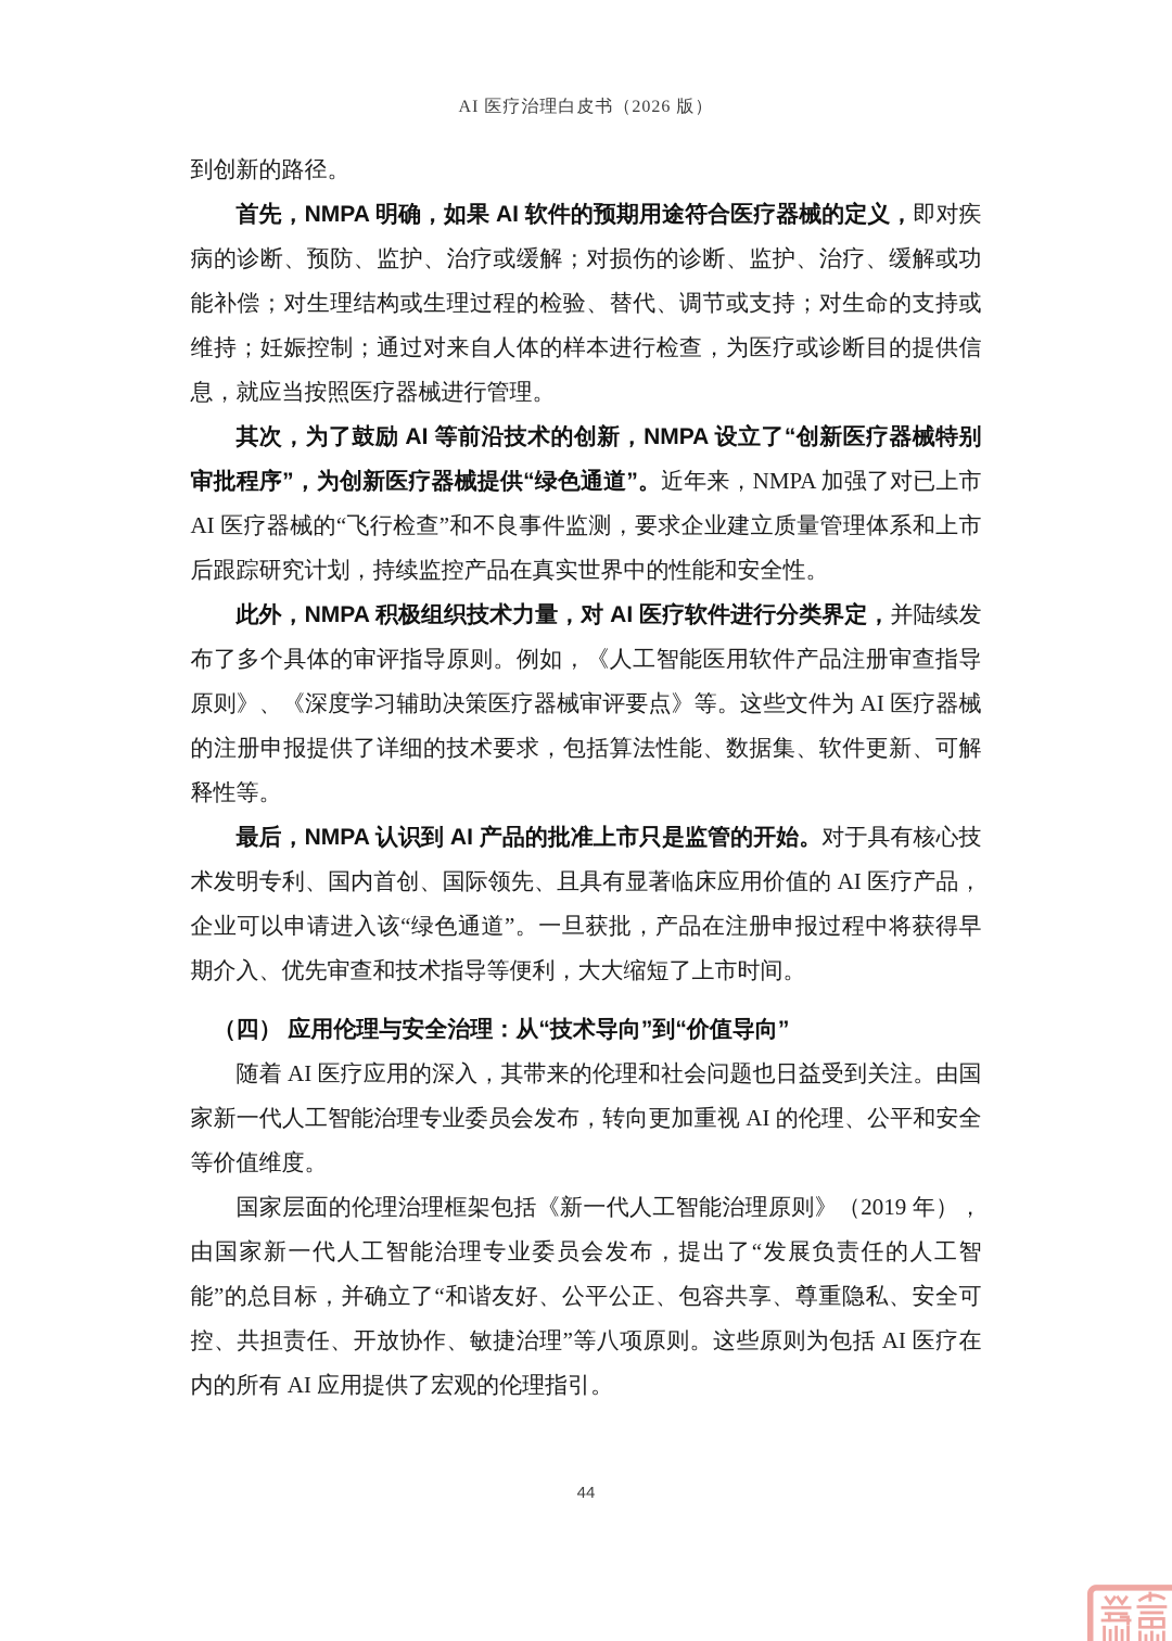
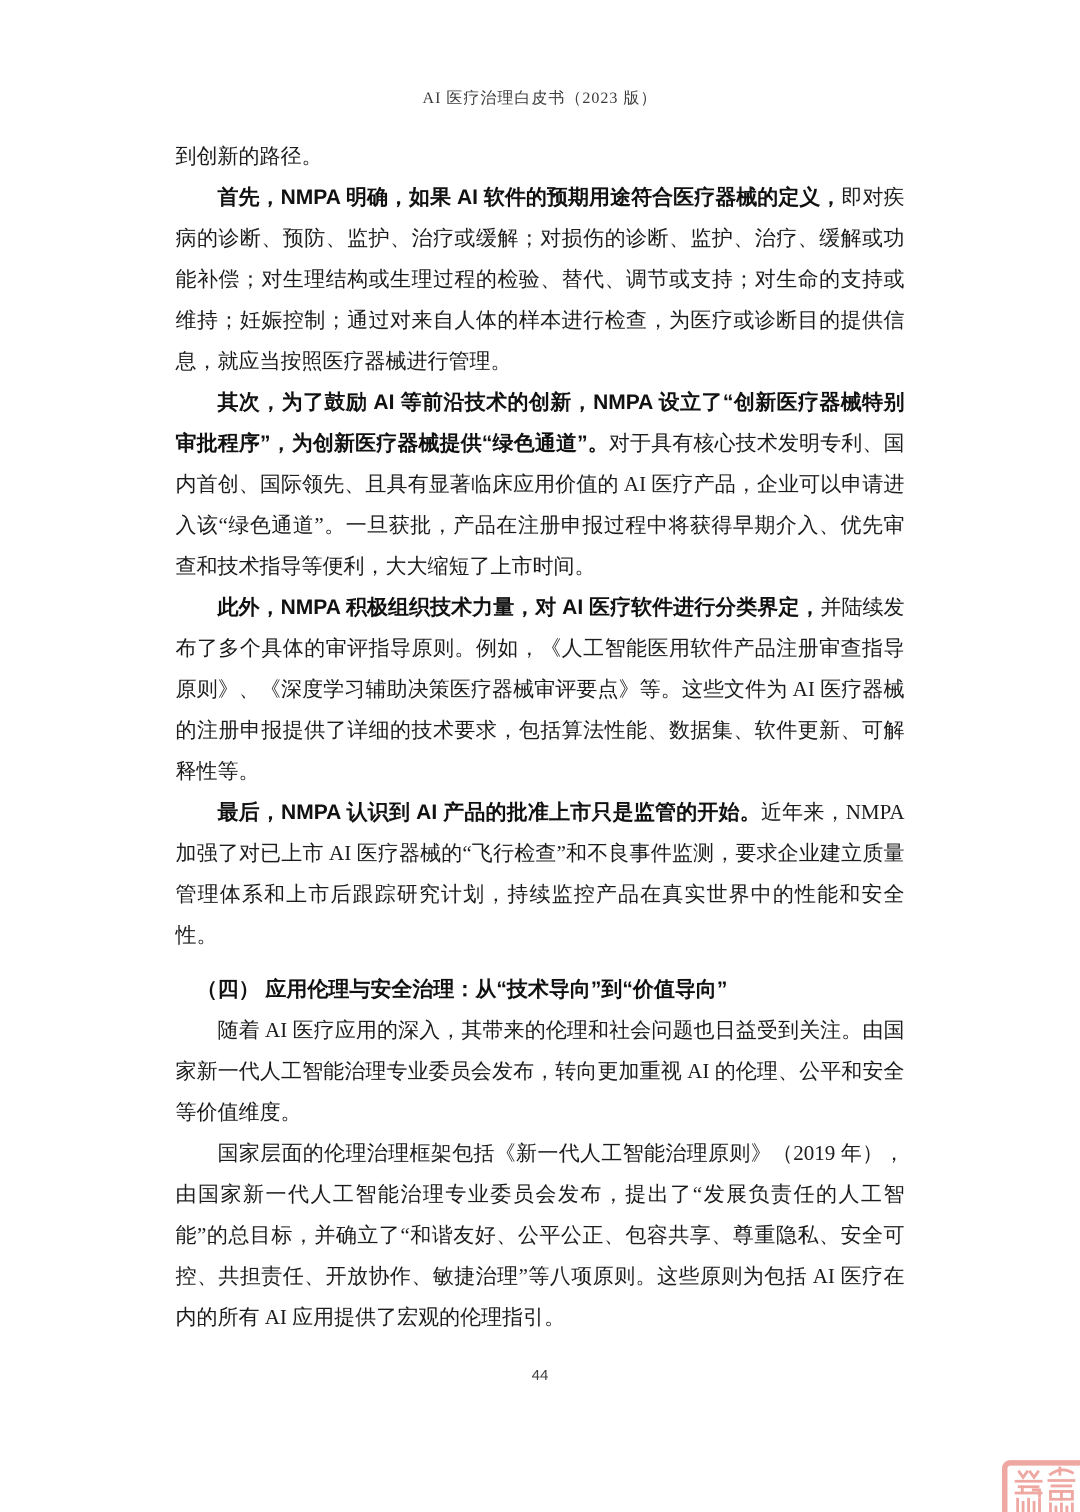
- AI 医疗治理白皮书（2026 版）
+ AI 医疗治理白皮书（2023 版）
  到创新的路径。
  首先，NMPA 明确，如果 AI 软件的预期用途符合医疗器械的定义，即对疾病的诊断、预防、监护、治疗或缓解；对损伤的诊断、监护、治疗、缓解或功能补偿；对生理结构或生理过程的检验、替代、调节或支持；对生命的支持或维持；妊娠控制；通过对来自人体的样本进行检查，为医疗或诊断目的提供信息，就应当按照医疗器械进行管理。
- 其次，为了鼓励 AI 等前沿技术的创新，NMPA 设立了“创新医疗器械特别审批程序”，为创新医疗器械提供“绿色通道”。近年来，NMPA 加强了对已上市 AI 医疗器械的“飞行检查”和不良事件监测，要求企业建立质量管理体系和上市后跟踪研究计划，持续监控产品在真实世界中的性能和安全性。
+ 其次，为了鼓励 AI 等前沿技术的创新，NMPA 设立了“创新医疗器械特别审批程序”，为创新医疗器械提供“绿色通道”。对于具有核心技术发明专利、国内首创、国际领先、且具有显著临床应用价值的 AI 医疗产品，企业可以申请进入该“绿色通道”。一旦获批，产品在注册申报过程中将获得早期介入、优先审查和技术指导等便利，大大缩短了上市时间。
  此外，NMPA 积极组织技术力量，对 AI 医疗软件进行分类界定，并陆续发布了多个具体的审评指导原则。例如，《人工智能医用软件产品注册审查指导原则》、《深度学习辅助决策医疗器械审评要点》等。这些文件为 AI 医疗器械的注册申报提供了详细的技术要求，包括算法性能、数据集、软件更新、可解释性等。
- 最后，NMPA 认识到 AI 产品的批准上市只是监管的开始。对于具有核心技术发明专利、国内首创、国际领先、且具有显著临床应用价值的 AI 医疗产品，企业可以申请进入该“绿色通道”。一旦获批，产品在注册申报过程中将获得早期介入、优先审查和技术指导等便利，大大缩短了上市时间。
+ 最后，NMPA 认识到 AI 产品的批准上市只是监管的开始。近年来，NMPA 加强了对已上市 AI 医疗器械的“飞行检查”和不良事件监测，要求企业建立质量管理体系和上市后跟踪研究计划，持续监控产品在真实世界中的性能和安全性。
  （四） 应用伦理与安全治理：从“技术导向”到“价值导向”
  随着 AI 医疗应用的深入，其带来的伦理和社会问题也日益受到关注。由国家新一代人工智能治理专业委员会发布，转向更加重视 AI 的伦理、公平和安全等价值维度。
  国家层面的伦理治理框架包括《新一代人工智能治理原则》（2019 年），由国家新一代人工智能治理专业委员会发布，提出了“发展负责任的人工智能”的总目标，并确立了“和谐友好、公平公正、包容共享、尊重隐私、安全可控、共担责任、开放协作、敏捷治理”等八项原则。这些原则为包括 AI 医疗在内的所有 AI 应用提供了宏观的伦理指引。
  44
